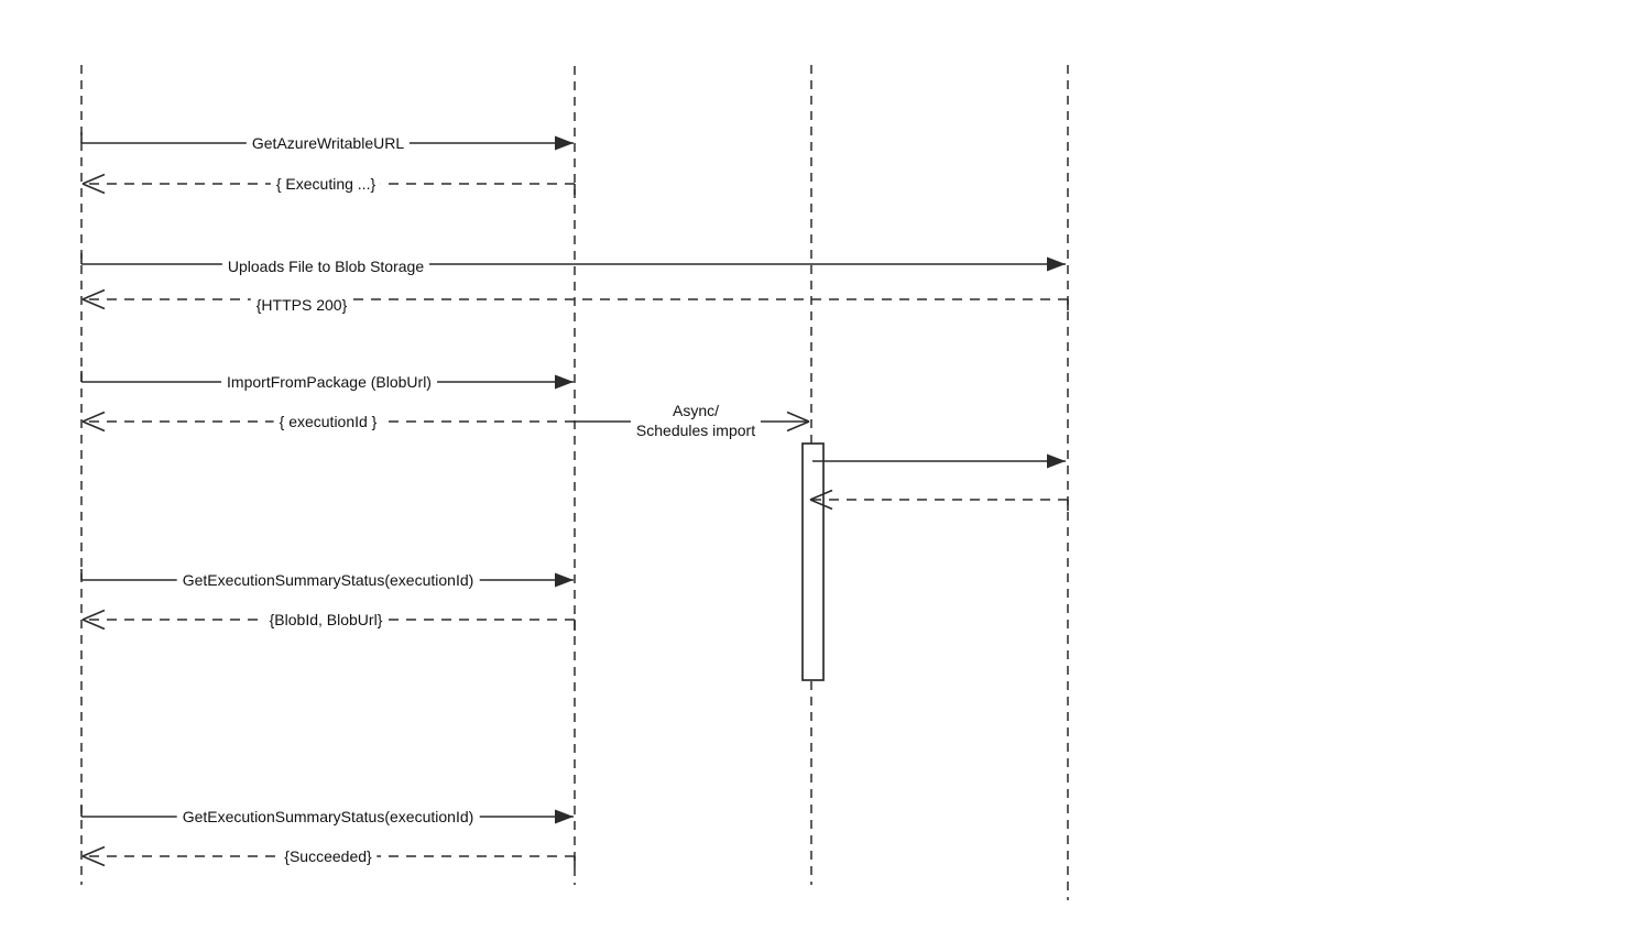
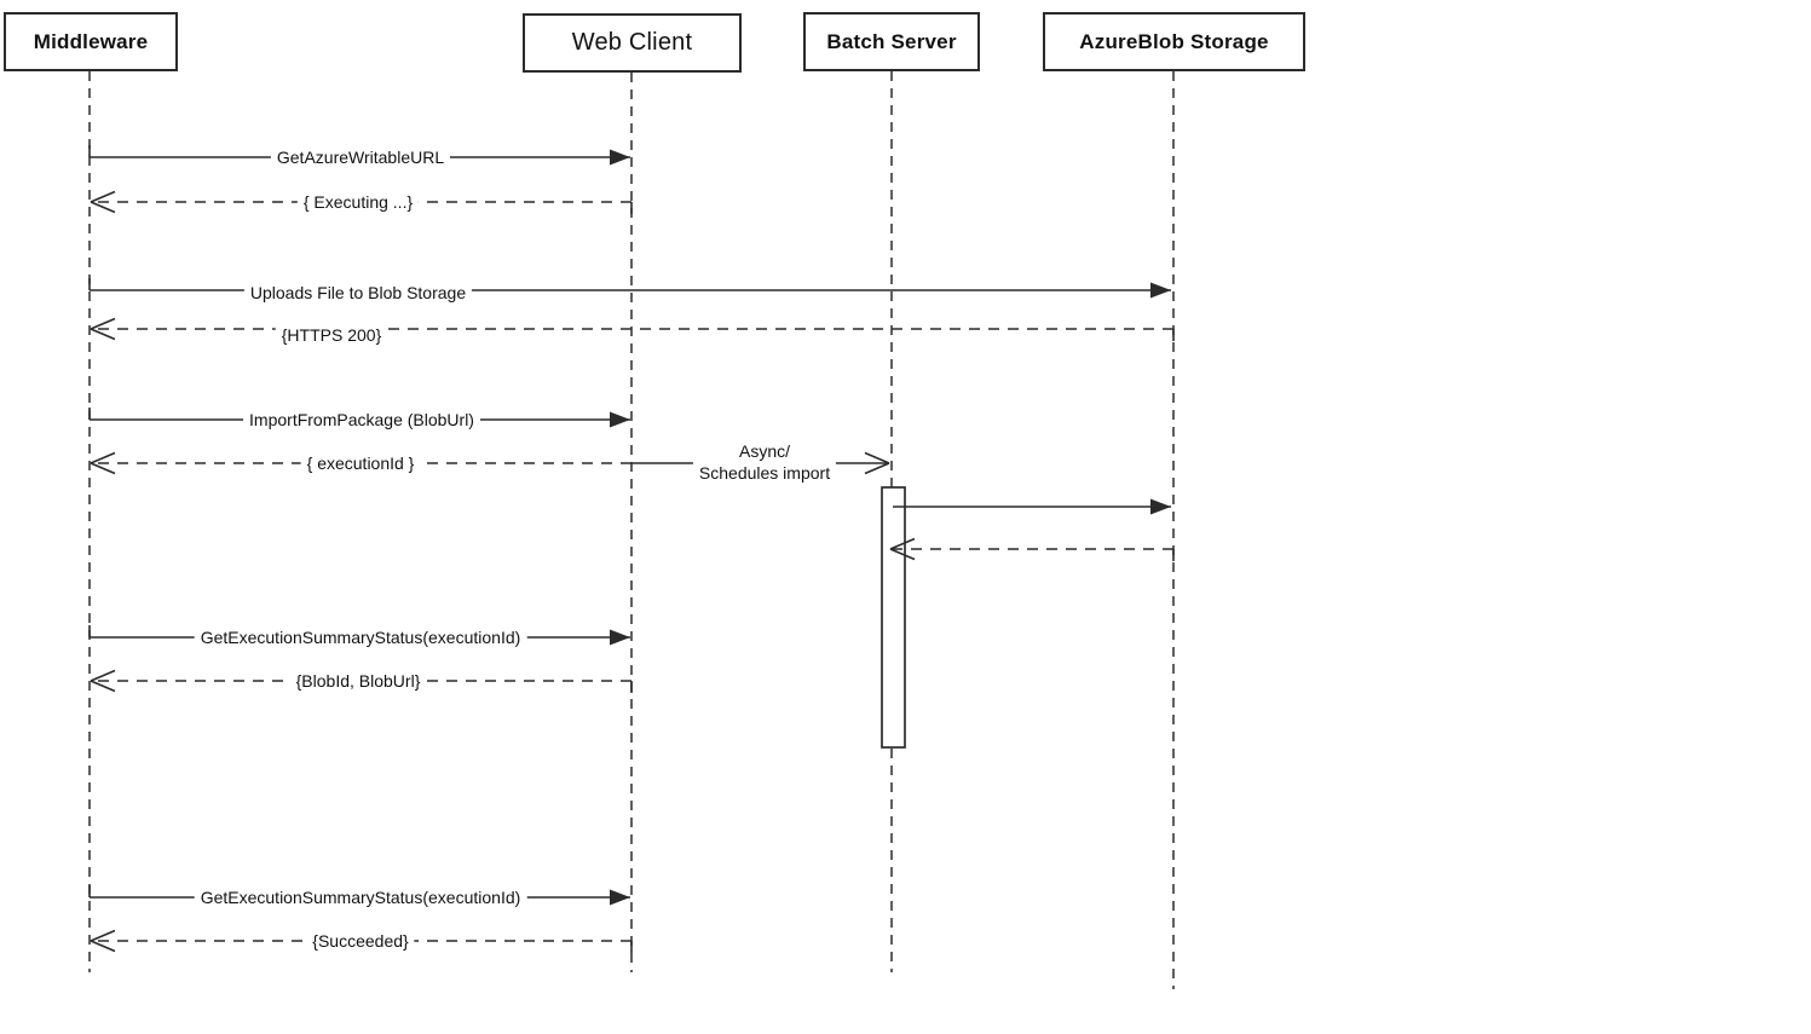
+ Middleware
+ Web Client
+ Batch Server
+ AzureBlob Storage
  GetAzureWritableURL
  { Executing ...}
  Uploads File to Blob Storage
  {HTTPS 200}
  ImportFromPackage (BlobUrl)
  { executionId }
  Async/
  Schedules import
  GetExecutionSummaryStatus(executionId)
  {BlobId, BlobUrl}
  GetExecutionSummaryStatus(executionId)
  {Succeeded}
